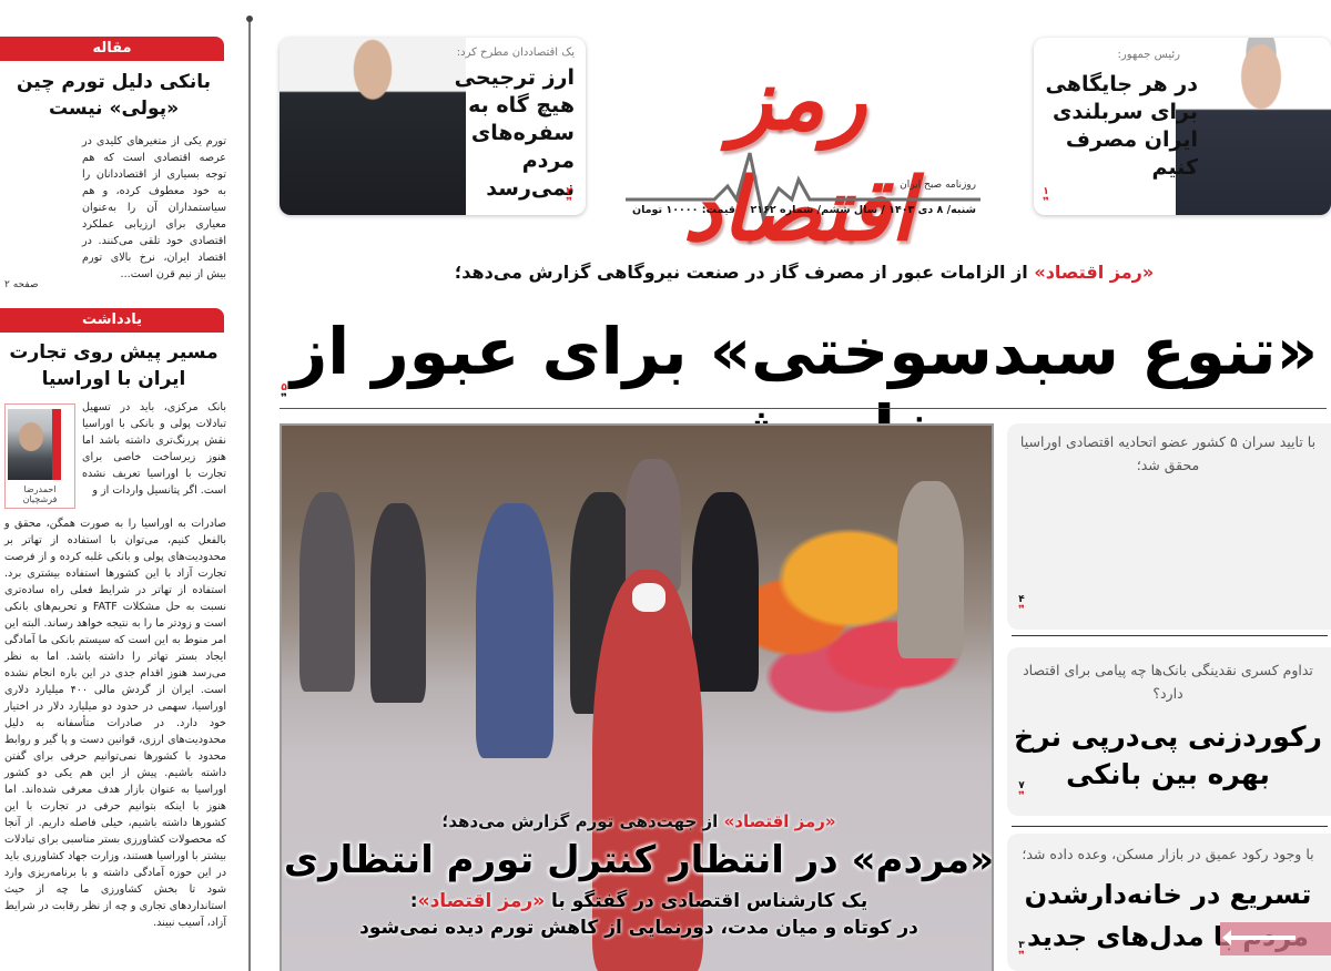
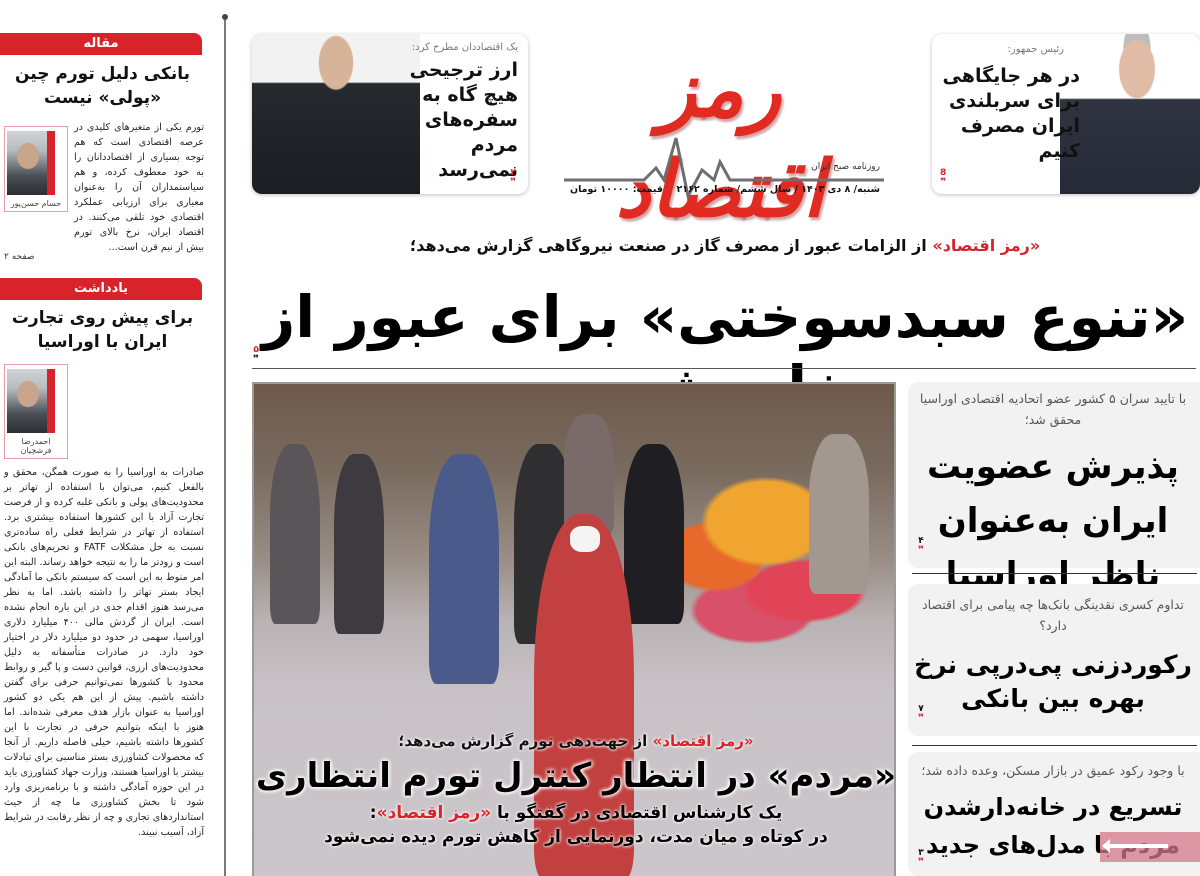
  مقاله
  بانکی دلیل تورم چین «پولی» نیست
+ حسام حسن‌پور
  تورم یکی از متغیرهای کلیدی در عرصه اقتصادی است که هم توجه بسیاری از اقتصاددانان را به خود معطوف کرده، و هم سیاستمداران آن را به‌عنوان معیاری برای ارزیابی عملکرد اقتصادی خود تلقی می‌کنند. در اقتصاد ایران، نرخ بالای تورم بیش از نیم قرن است...
  صفحه ۲
  یادداشت
- مسیر پیش روی تجارت ایران با اوراسیا
+ برای پیش روی تجارت ایران با اوراسیا
  احمدرضا فرشچیان
- بانک مرکزی، باید در تسهیل تبادلات پولی و بانکی با اوراسیا نقش پررنگ‌تری داشته باشد اما هنوز زیرساخت خاصی برای تجارت با اوراسیا تعریف نشده است. اگر پتانسیل واردات از و
  صادرات به اوراسیا را به صورت همگن، محقق و بالفعل کنیم، می‌توان با استفاده از تهاتر بر محدودیت‌های پولی و بانکی غلبه کرده و از فرصت تجارت آزاد با این کشورها استفاده بیشتری برد. استفاده از تهاتر در شرایط فعلی راه ساده‌تری نسبت به حل مشکلات FATF و تحریم‌های بانکی است و زودتر ما را به نتیجه خواهد رساند. البته این امر منوط به این است که سیستم بانکی ما آمادگی ایجاد بستر تهاتر را داشته باشد. اما به نظر می‌رسد هنوز اقدام جدی در این باره انجام نشده است. ایران از گردش مالی ۴۰۰ میلیارد دلاری اوراسیا، سهمی در حدود دو میلیارد دلار در اختیار خود دارد. در صادرات متأسفانه به دلیل محدودیت‌های ارزی، قوانین دست و پا گیر و روابط محدود با کشورها نمی‌توانیم حرفی برای گفتن داشته باشیم. پیش از این هم یکی دو کشور اوراسیا به عنوان بازار هدف معرفی شده‌اند. اما هنوز با اینکه بتوانیم حرفی در تجارت با این کشورها داشته باشیم، خیلی فاصله داریم. از آنجا که محصولات کشاورزی بستر مناسبی برای تبادلات بیشتر با اوراسیا هستند، وزارت جهاد کشاورزی باید در این حوزه آمادگی داشته و با برنامه‌ریزی وارد شود تا بخش کشاورزی ما چه از حیث استانداردهای تجاری و چه از نظر رقابت در شرایط آزاد، آسیب نبیند.
  یک اقتصاددان مطرح کرد:
  ارز ترجیحی هیچ گاه به سفره‌های مردم نمی‌رسد
  ۲
  ❞
  رمز اقتصاد
  روزنامه صبح ایران
  شنبه/ ۸ دی ۱۴۰۳ / سال ششم/ شماره ۲۱۶۲
  قیمت: ۱۰۰۰۰ تومان
  رئیس جمهور:
  در هر جایگاهی برای سربلندی ایران مصرف کنیم
- ۱
+ 8
  ❞
  «رمز اقتصاد» از الزامات عبور از مصرف گاز در صنعت نیروگاهی گزارش می‌دهد؛
  «تنوع سبدسوختی» برای عبور از
  ۵
  ❞
  «رمز اقتصاد» از جهتدهی تورم گزارش می‌دهد؛
  «مردم» در انتظار کنترل تورم انتظاری
  یک کارشناس اقتصادی در گفتگو با «رمز اقتصاد»:
  در کوتاه و میان مدت، دورنمایی از کاهش تورم دیده نمی‌شود
  با تایید سران ۵ کشور عضو اتحادیه اقتصادی اوراسیا محقق شد؛
+ پذیرش عضویت ایران به‌عنوان ناظر اوراسیا
  ۴
  ❞
  تداوم کسری نقدینگی بانک‌ها چه پیامی برای اقتصاد دارد؟
  رکوردزنی پی‌درپی نرخ بهره بین بانکی
  ۷
  ❞
  با وجود رکود عمیق در بازار مسکن، وعده داده شد؛
  تسریع در خانه‌دارشدن ما مدل‌های جدید
  ۳
  ❞
